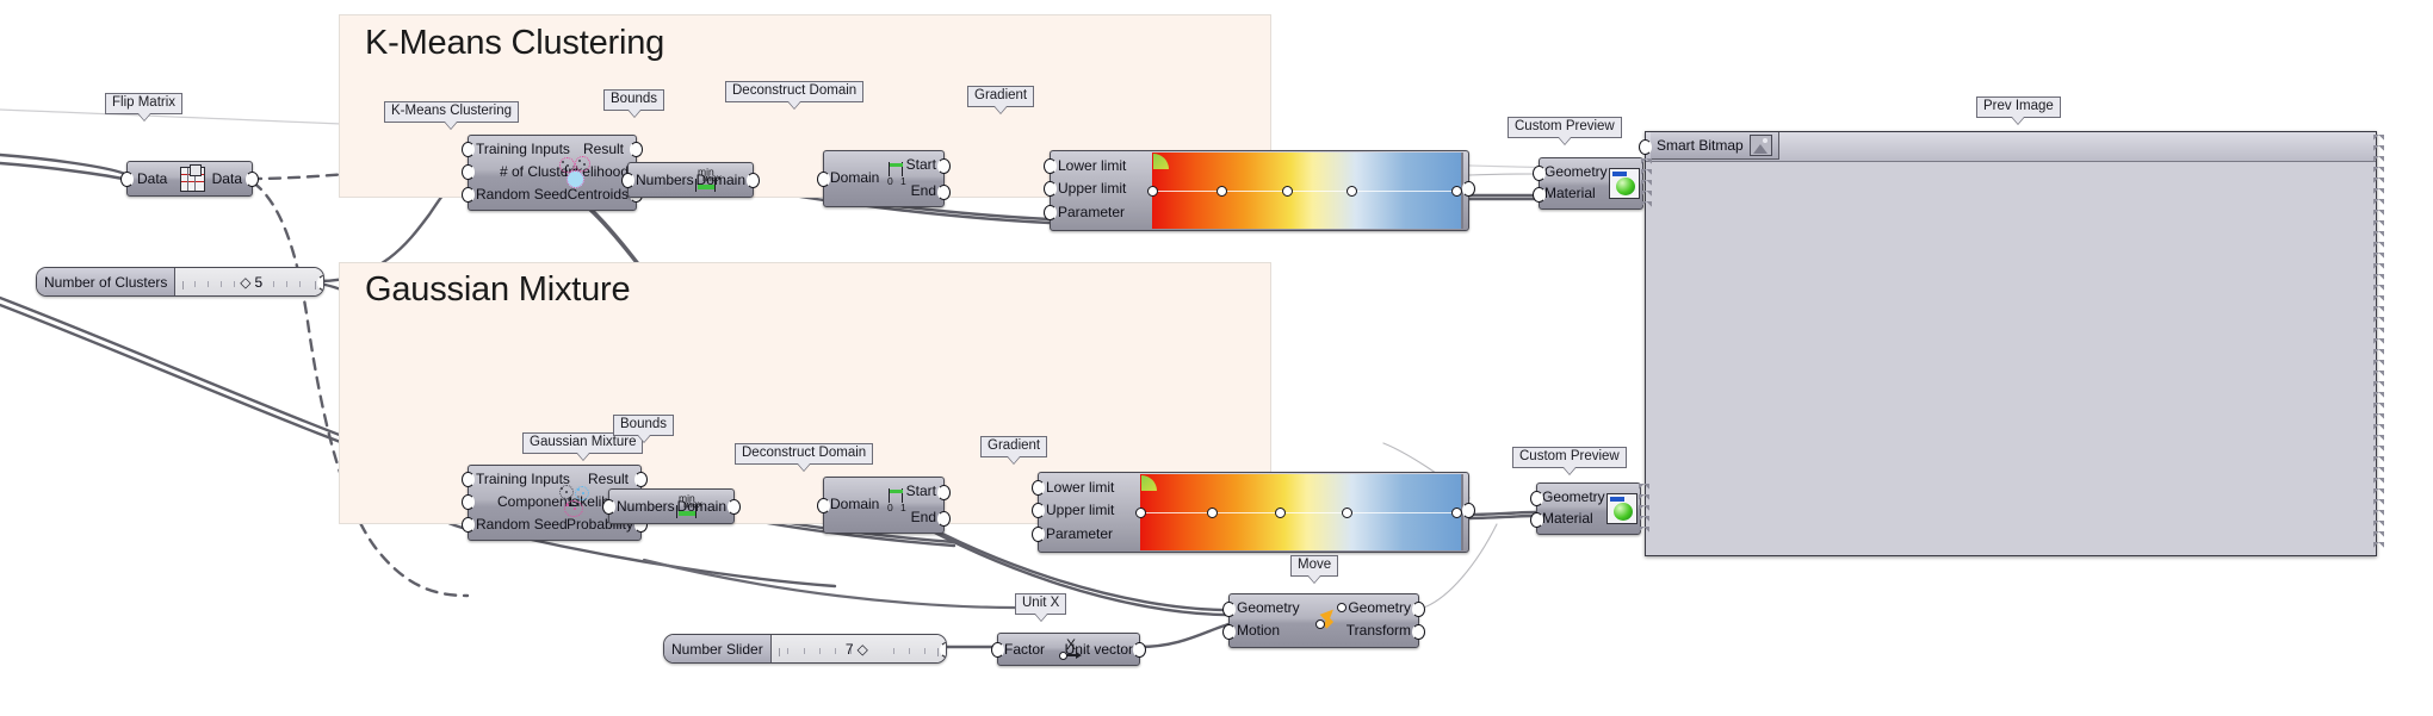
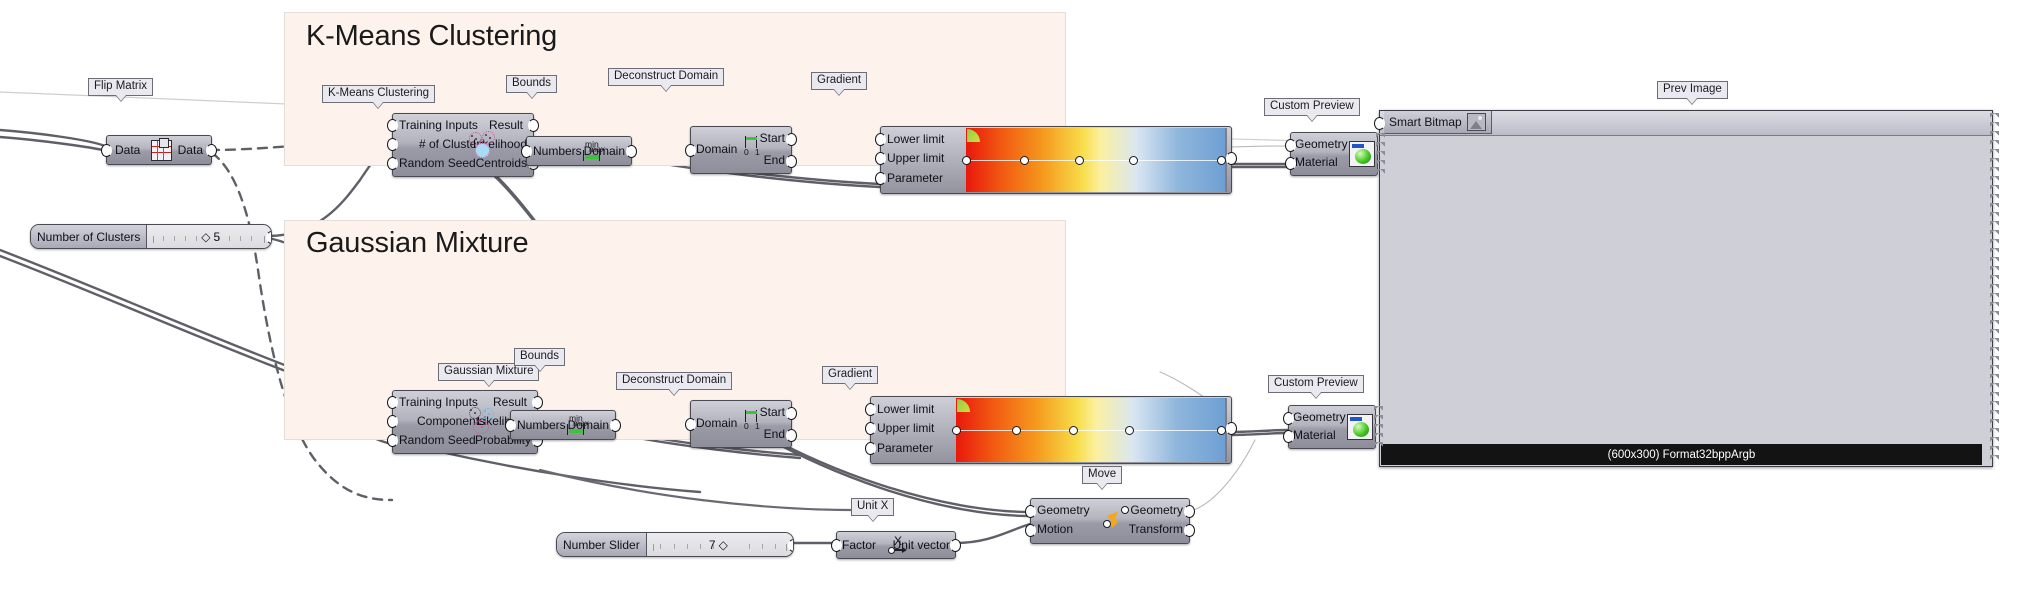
  K-Means Clustering
  Gaussian Mixture
  Flip Matrix
  Data
  Data
  Number of Clusters
  ◇
  5
  K-Means Clustering
  Training Inputs
  # of Cluste
  Random Seed
  Result
  Lelihood
  Centroids
  Bounds
  Numbers
  Domain
  min
  max
  Deconstruct Domain
  Domain
  Start
  End
  0
  1
  Gradient
  Lower limit
  Upper limit
  Parameter
  Custom Preview
  Geometry
  Material
  Gaussian Mixture
  Training Inputs
  Components
  Random Seed
  Result
  Probability
  Bounds
  Numbers
  Domain
  min
  max
  Deconstruct Domain
  Domain
  Start
  End
  0
  1
  Gradient
  Lower limit
  Upper limit
  Parameter
  Custom Preview
  Geometry
  Material
  Number Slider
  7
  ◇
  Unit X
  Factor
  Unit vector
  X
  Move
  Geometry
  Motion
  Geometry
  Transform
  Prev Image
  Smart Bitmap
+ (600x300) Format32bppArgb
